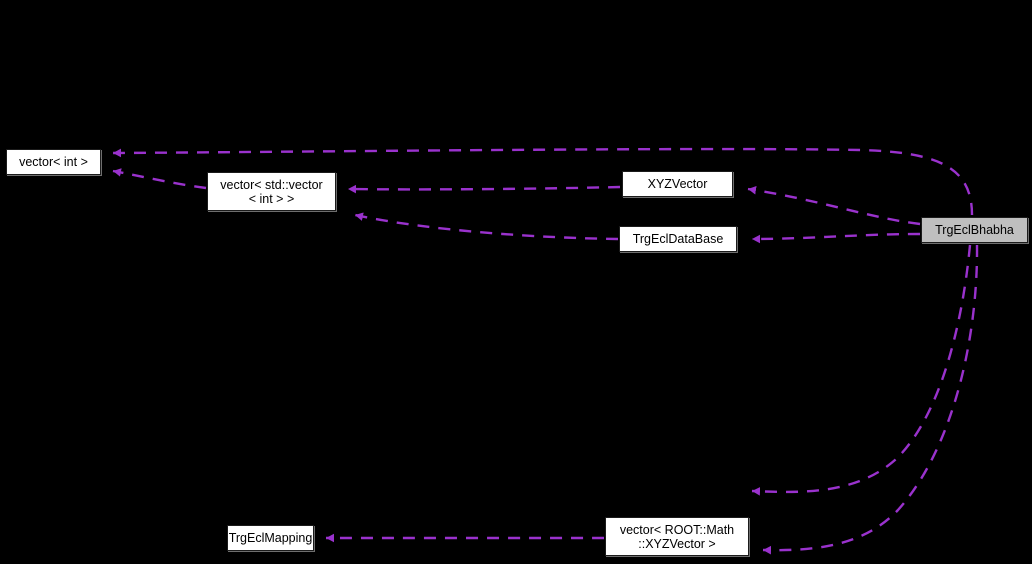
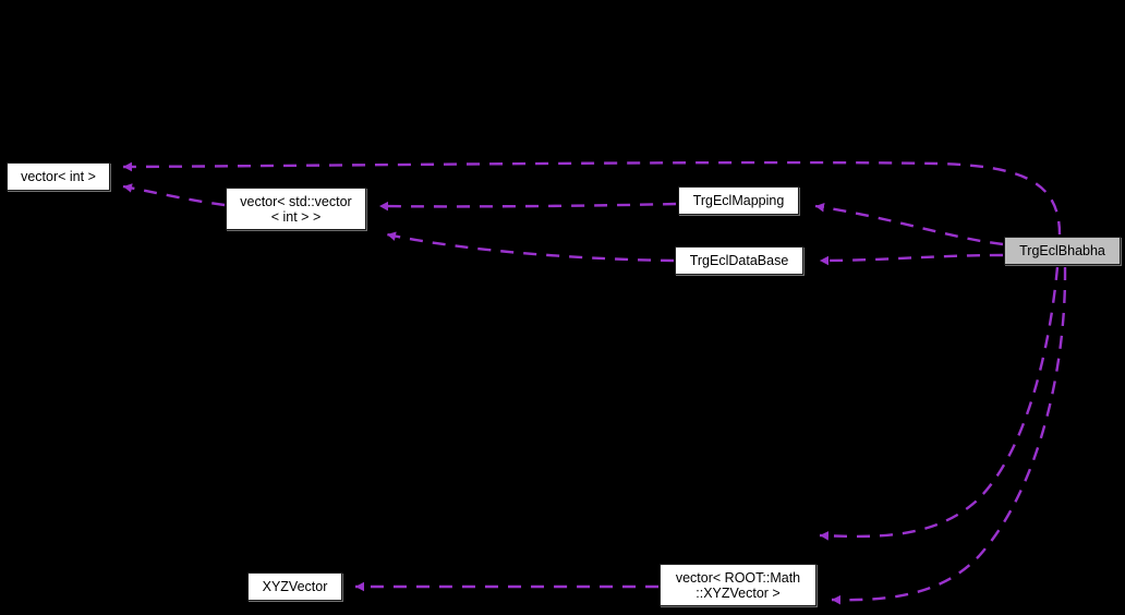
  vector< int >
  vector< std::vector
  < int > >
- XYZVector
+ TrgEclMapping
  TrgEclDataBase
  TrgEclBhabha
- TrgEclMapping
+ XYZVector
  vector< ROOT::Math
  ::XYZVector >
